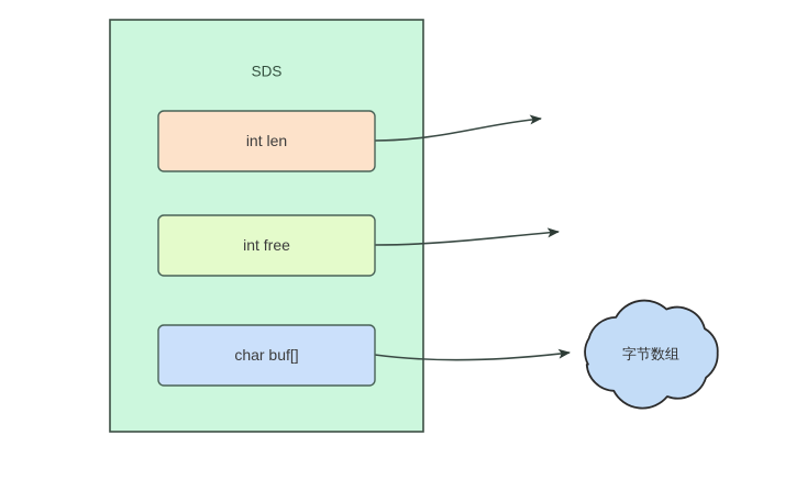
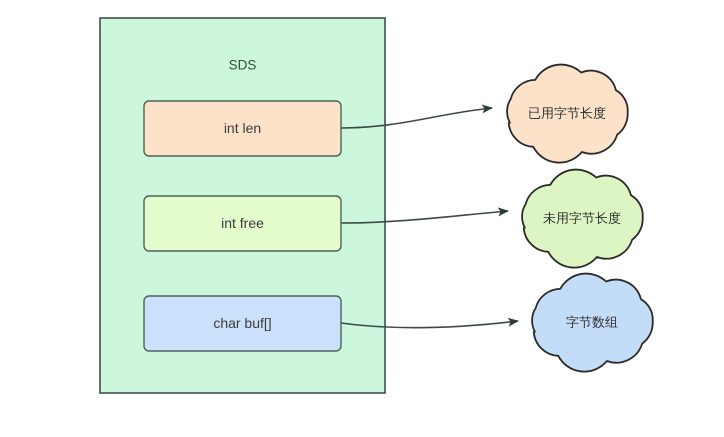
  SDS
  int len
  int free
  char buf[]
+ 已用字节长度
+ 未用字节长度
  字节数组
